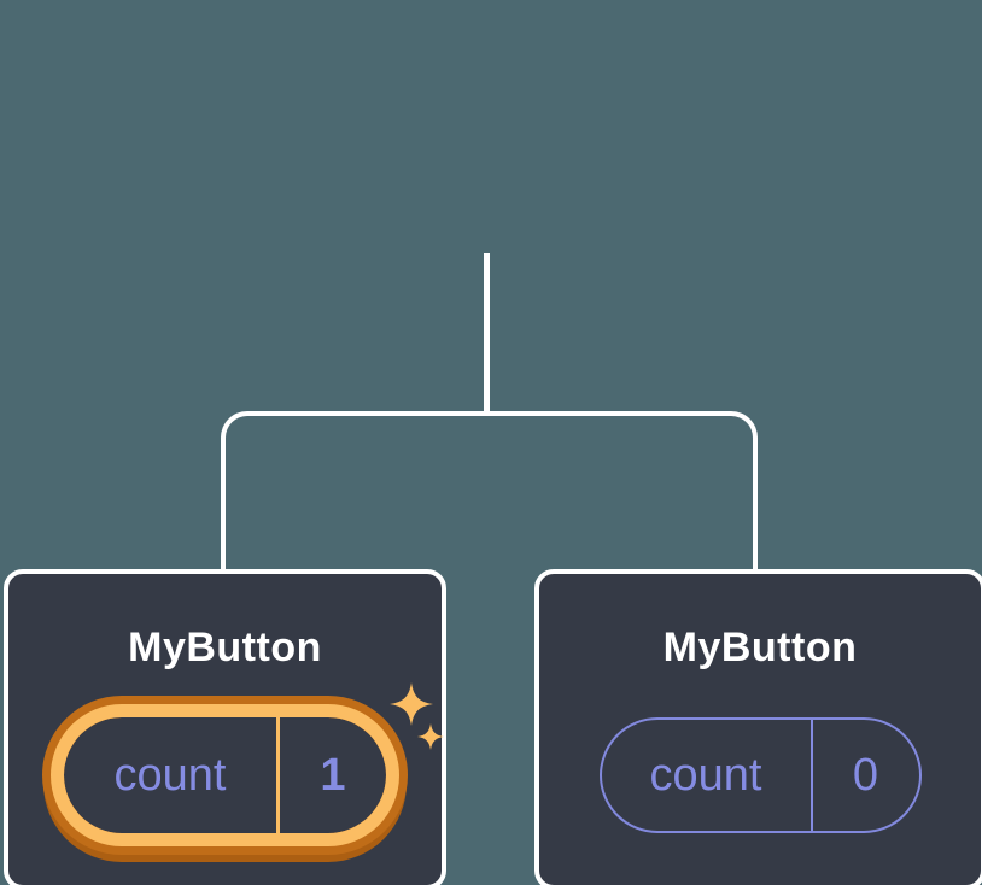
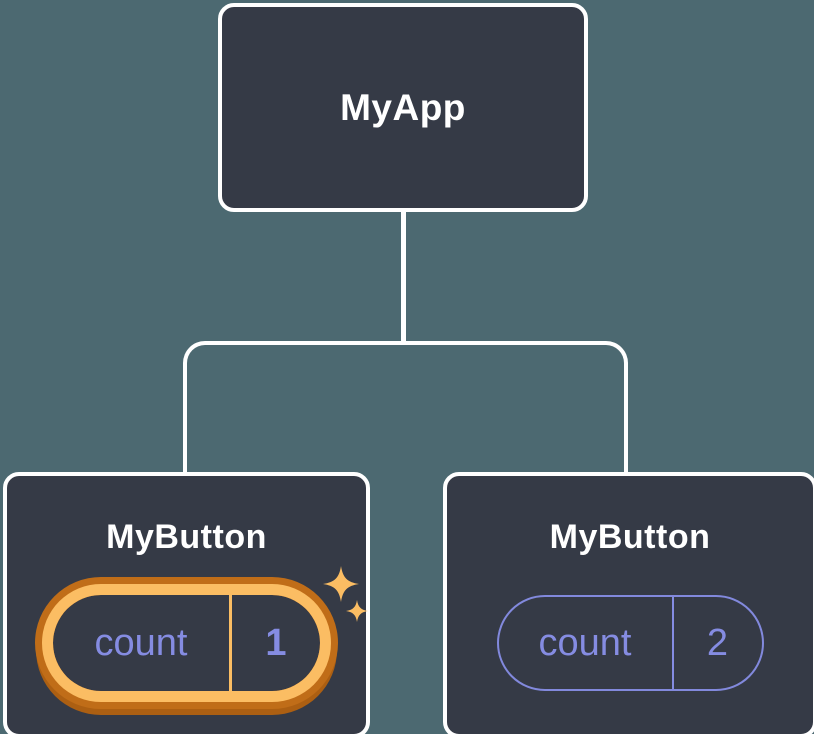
+ MyApp
  MyButton
  count
  1
  MyButton
  count
- 0
+ 2
